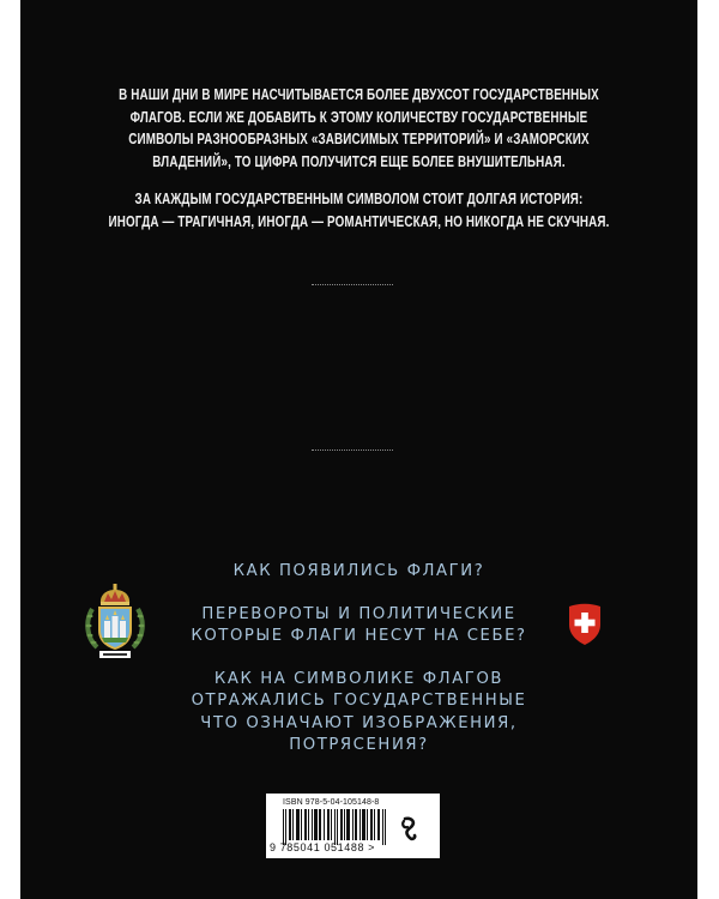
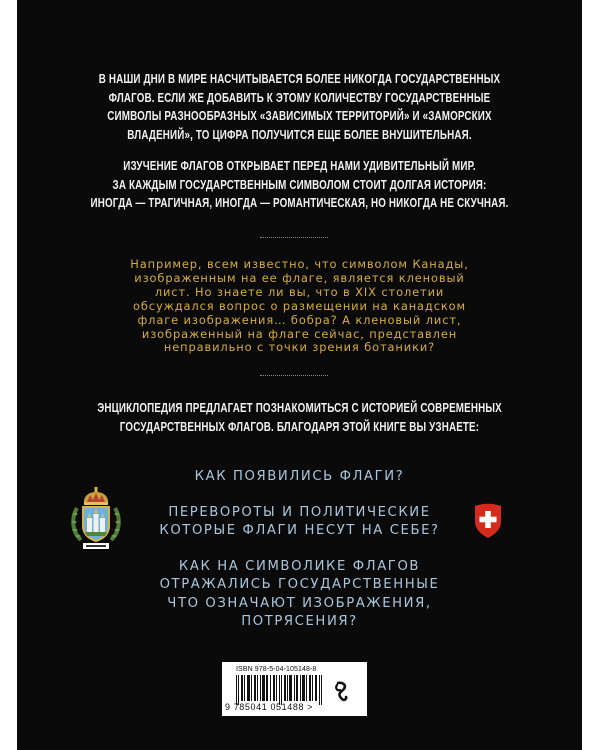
- В НАШИ ДНИ В МИРЕ НАСЧИТЫВАЕТСЯ БОЛЕЕ ДВУХСОТ ГОСУДАРСТВЕННЫХ
+ В НАШИ ДНИ В МИРЕ НАСЧИТЫВАЕТСЯ БОЛЕЕ НИКОГДА ГОСУДАРСТВЕННЫХ
  ФЛАГОВ. ЕСЛИ ЖЕ ДОБАВИТЬ К ЭТОМУ КОЛИЧЕСТВУ ГОСУДАРСТВЕННЫЕ
  СИМВОЛЫ РАЗНООБРАЗНЫХ «ЗАВИСИМЫХ ТЕРРИТОРИЙ» И «ЗАМОРСКИХ
  ВЛАДЕНИЙ», ТО ЦИФРА ПОЛУЧИТСЯ ЕЩЕ БОЛЕЕ ВНУШИТЕЛЬНАЯ.
+ ИЗУЧЕНИЕ ФЛАГОВ ОТКРЫВАЕТ ПЕРЕД НАМИ УДИВИТЕЛЬНЫЙ МИР.
  ЗА КАЖДЫМ ГОСУДАРСТВЕННЫМ СИМВОЛОМ СТОИТ ДОЛГАЯ ИСТОРИЯ:
  ИНОГДА — ТРАГИЧНАЯ, ИНОГДА — РОМАНТИЧЕСКАЯ, НО НИКОГДА НЕ СКУЧНАЯ.
+ Например, всем известно, что символом Канады,
+ изображенным на ее флаге, является кленовый
+ лист. Но знаете ли вы, что в XIX столетии
+ обсуждался вопрос о размещении на канадском
+ флаге изображения… бобра? А кленовый лист,
+ изображенный на флаге сейчас, представлен
+ неправильно с точки зрения ботаники?
+ ЭНЦИКЛОПЕДИЯ ПРЕДЛАГАЕТ ПОЗНАКОМИТЬСЯ С ИСТОРИЕЙ СОВРЕМЕННЫХ
+ ГОСУДАРСТВЕННЫХ ФЛАГОВ. БЛАГОДАРЯ ЭТОЙ КНИГЕ ВЫ УЗНАЕТЕ:
  КАК ПОЯВИЛИСЬ ФЛАГИ?
  ПЕРЕВОРОТЫ И ПОЛИТИЧЕСКИЕ
  КОТОРЫЕ ФЛАГИ НЕСУТ НА СЕБЕ?
  КАК НА СИМВОЛИКЕ ФЛАГОВ
  ОТРАЖАЛИСЬ ГОСУДАРСТВЕННЫЕ
  ЧТО ОЗНАЧАЮТ ИЗОБРАЖЕНИЯ,
  ПОТРЯСЕНИЯ?
  9 785041 051488 >
